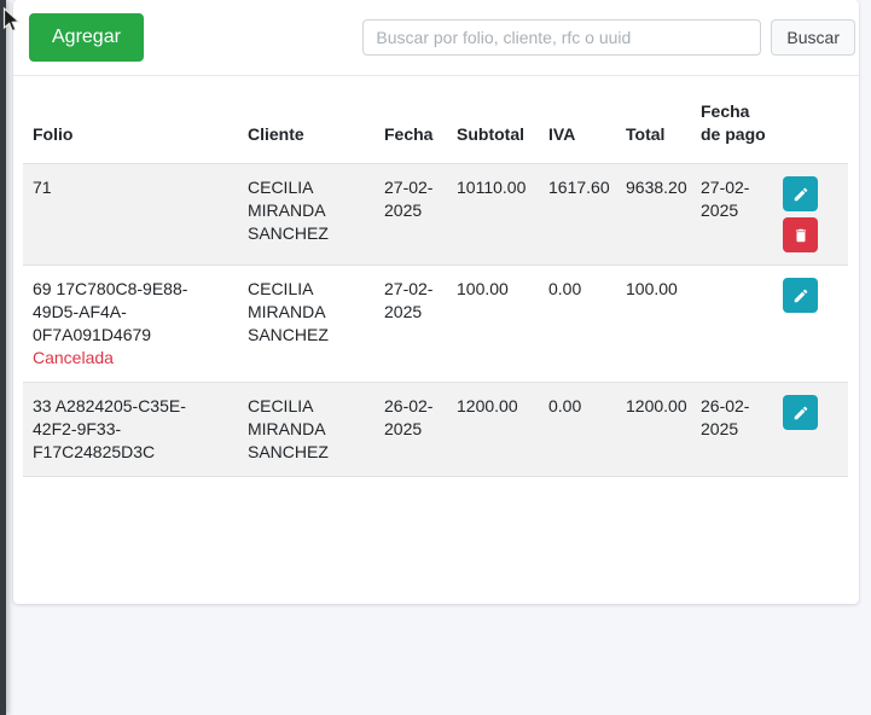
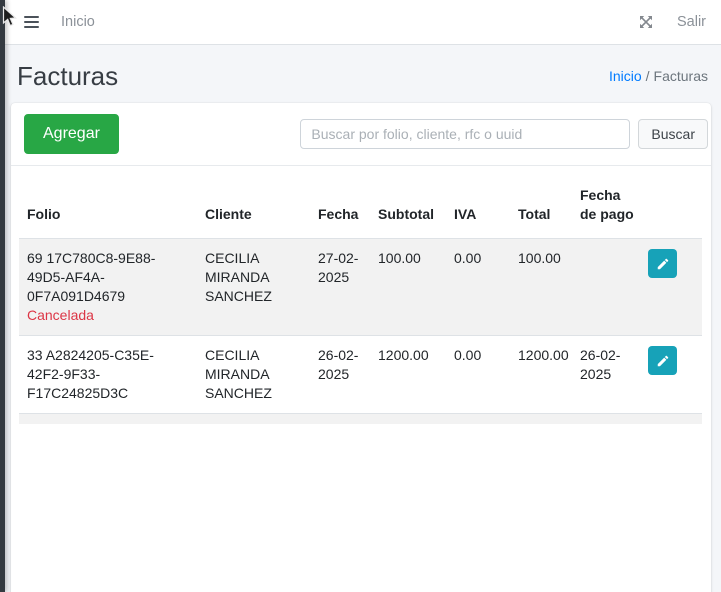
+ Inicio
+ Salir
+ Facturas
+ Inicio / Facturas
  Agregar
  Buscar por folio, cliente, rfc o uuid
  Buscar
  Folio	Cliente	Fecha	Subtotal	IVA	Total	Fecha de pago
- 71	CECILIA MIRANDA SANCHEZ	27-02-2025	10110.00	1617.60	9638.20	27-02-2025
  69 17C780C8-9E88-49D5-AF4A-0F7A091D4679 Cancelada	CECILIA MIRANDA SANCHEZ	27-02-2025	100.00	0.00	100.00
  33 A2824205-C35E-42F2-9F33-F17C24825D3C	CECILIA MIRANDA SANCHEZ	26-02-2025	1200.00	0.00	1200.00	26-02-2025
